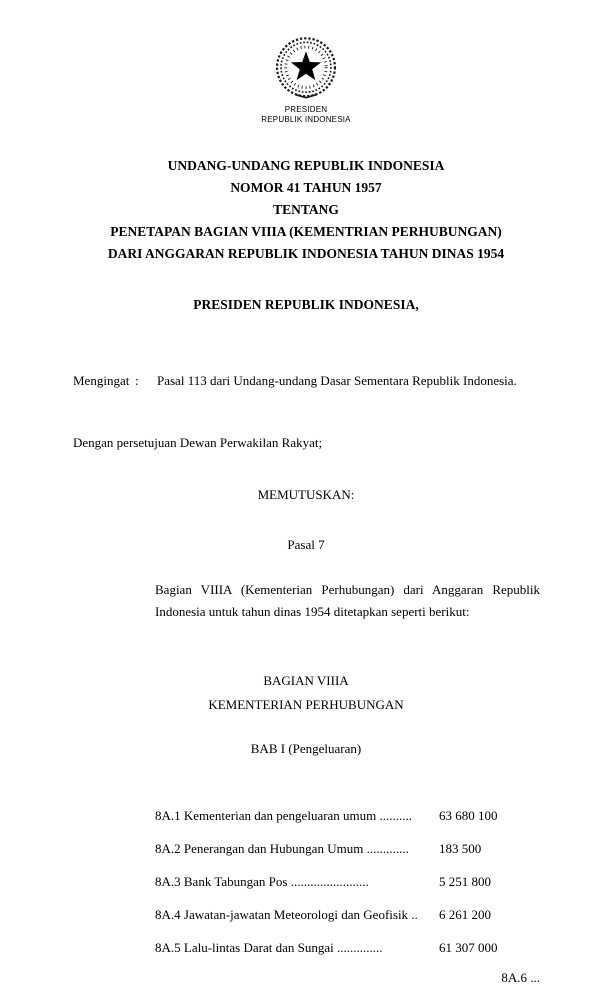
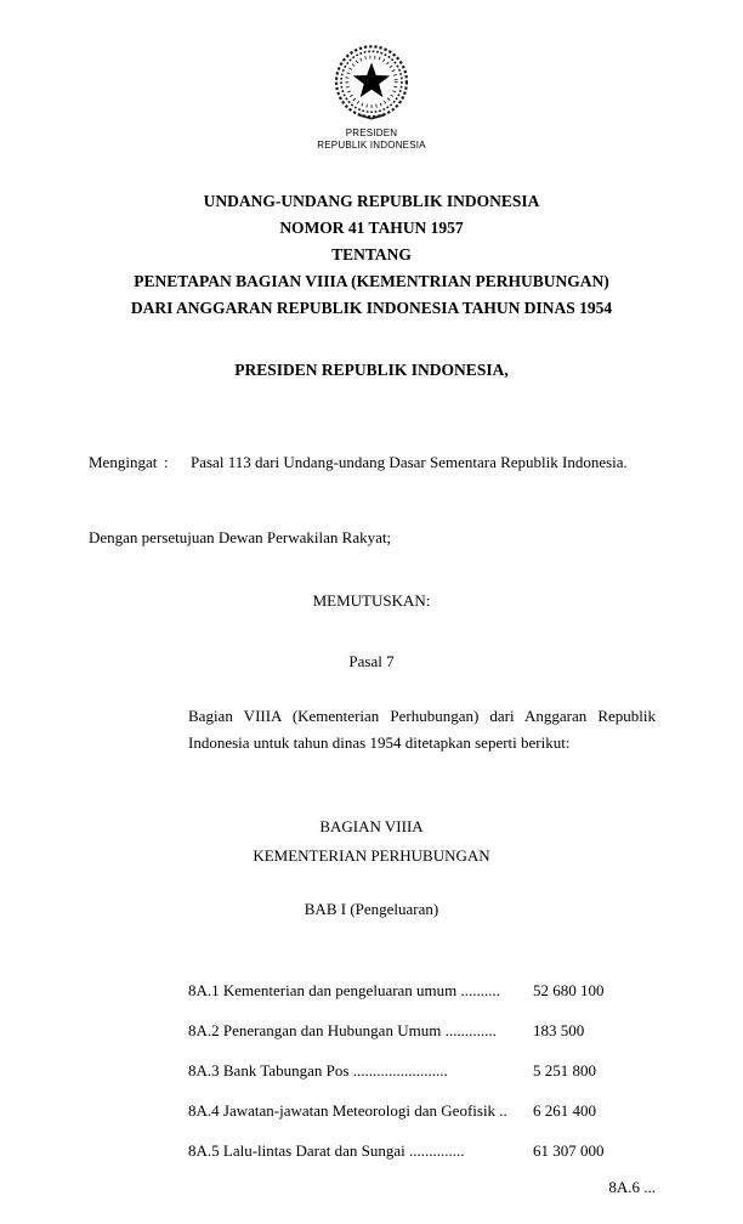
  PRESIDEN
  REPUBLIK INDONESIA
  UNDANG-UNDANG REPUBLIK INDONESIA
  NOMOR 41 TAHUN 1957
  TENTANG
  PENETAPAN BAGIAN VIIIA (KEMENTRIAN PERHUBUNGAN)
  DARI ANGGARAN REPUBLIK INDONESIA TAHUN DINAS 1954
  PRESIDEN REPUBLIK INDONESIA,
  Mengingat
  :
  Pasal 113 dari Undang-undang Dasar Sementara Republik Indonesia.
  Dengan persetujuan Dewan Perwakilan Rakyat;
  MEMUTUSKAN:
  Pasal 7
  Bagian VIIIA (Kementerian Perhubungan) dari Anggaran Republik Indonesia untuk tahun dinas 1954 ditetapkan seperti berikut:
  BAGIAN VIIIA
  KEMENTERIAN PERHUBUNGAN
  BAB I (Pengeluaran)
  8A.1 Kementerian dan pengeluaran umum ..........
- 63 680 100
+ 52 680 100
  8A.2 Penerangan dan Hubungan Umum .............
  183 500
  8A.3 Bank Tabungan Pos ........................
  5 251 800
  8A.4 Jawatan-jawatan Meteorologi dan Geofisik ..
- 6 261 200
+ 6 261 400
  8A.5 Lalu-lintas Darat dan Sungai ..............
  61 307 000
  8A.6 ...
